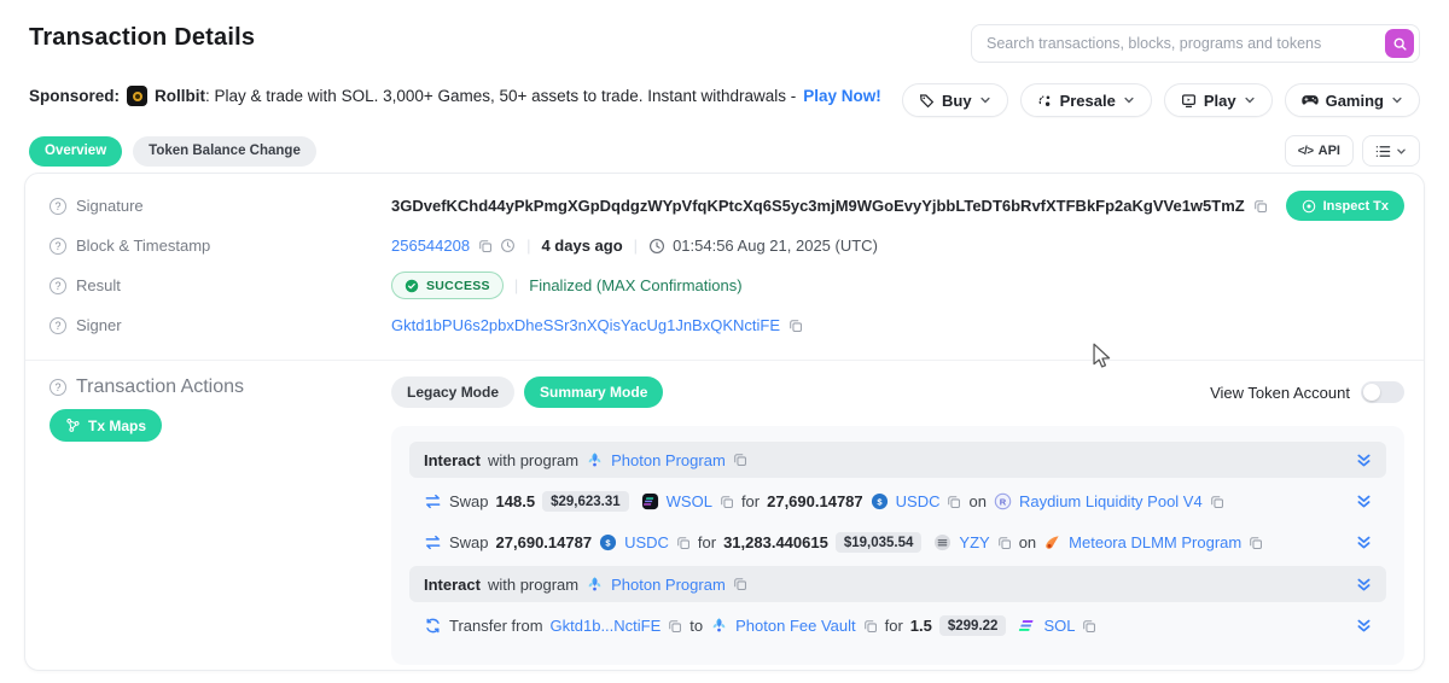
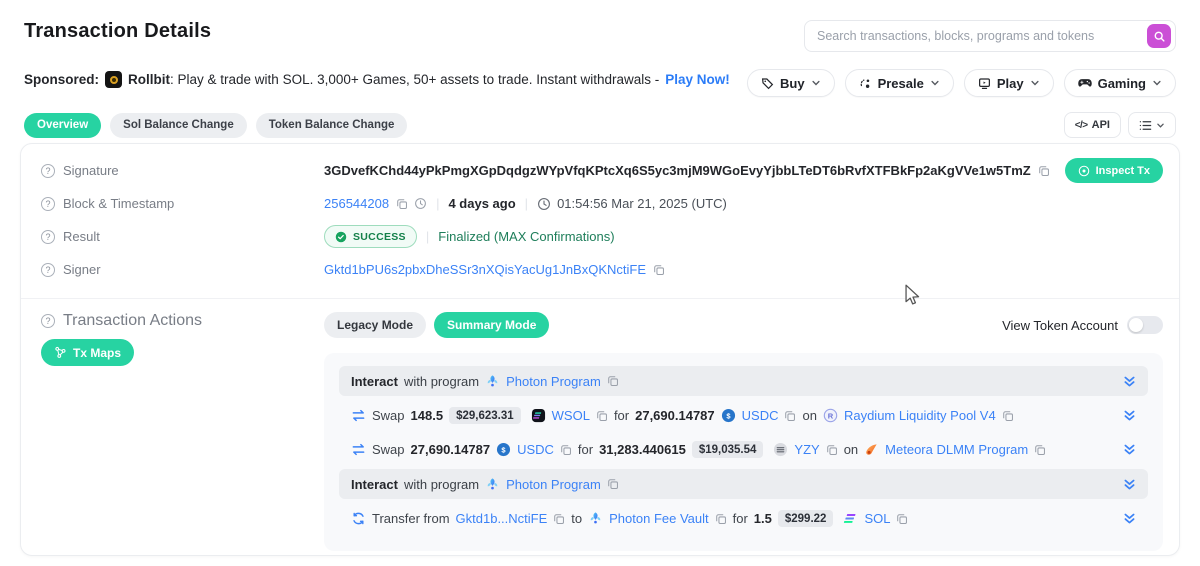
  Transaction Details
  Sponsored:
  Rollbit: Play & trade with SOL. 3,000+ Games, 50+ assets to trade. Instant withdrawals -
  Play Now!
  Search transactions, blocks, programs and tokens
  Buy
  Presale
  Play
  Gaming
  Overview
+ Sol Balance Change
  Token Balance Change
  </>
  API
  ?
  Signature
  3GDvefKChd44yPkPmgXGpDqdgzWYpVfqKPtcXq6S5yc3mjM9WGoEvyYjbbLTeDT6bRvfXTFBkFp2aKgVVe1w5TmZ
  Inspect Tx
  ?
  Block & Timestamp
  256544208
  4 days ago
  |
- 01:54:56 Aug 21, 2025 (UTC)
+ 01:54:56 Mar 21, 2025 (UTC)
  ?
  Result
  SUCCESS
  |
  Finalized (MAX Confirmations)
  ?
  Signer
  Gktd1bPU6s2pbxDheSSr3nXQisYacUg1JnBxQKNctiFE
  ?
  Transaction Actions
  Tx Maps
  Legacy Mode
  Summary Mode
  View Token Account
  Interact
  with program
  Photon Program
  Swap
  148.5
  $29,623.31
  WSOL
  for
  27,690.14787
  $
  USDC
  on
  R
  Raydium Liquidity Pool V4
  Swap
  27,690.14787
  $
  USDC
  for
  31,283.440615
  $19,035.54
  YZY
  on
  Meteora DLMM Program
  Interact
  with program
  Photon Program
  Transfer from
  Gktd1b...NctiFE
  to
  Photon Fee Vault
  for
  1.5
  $299.22
  SOL
